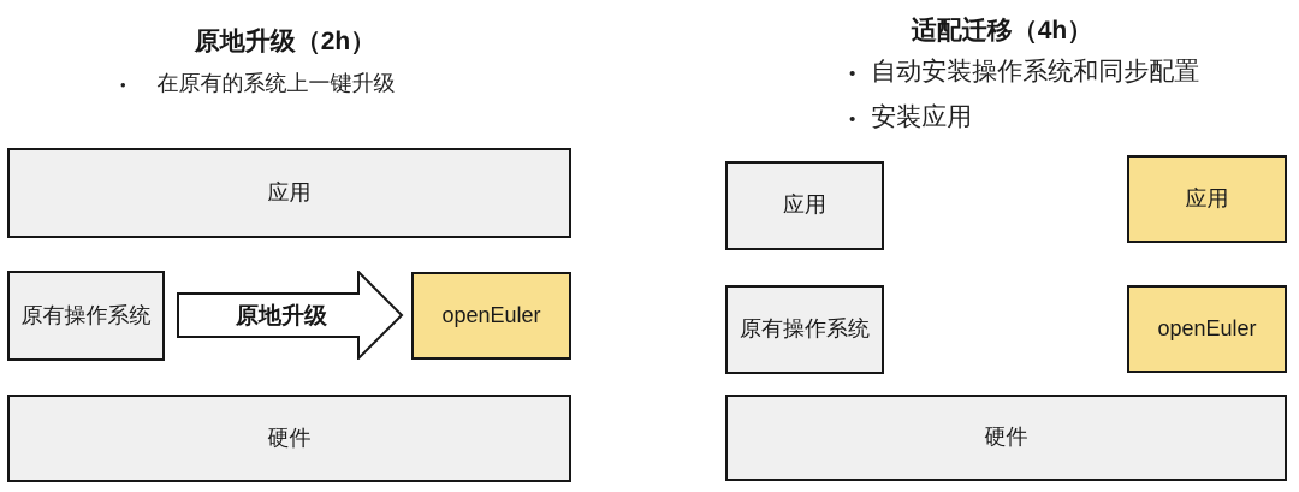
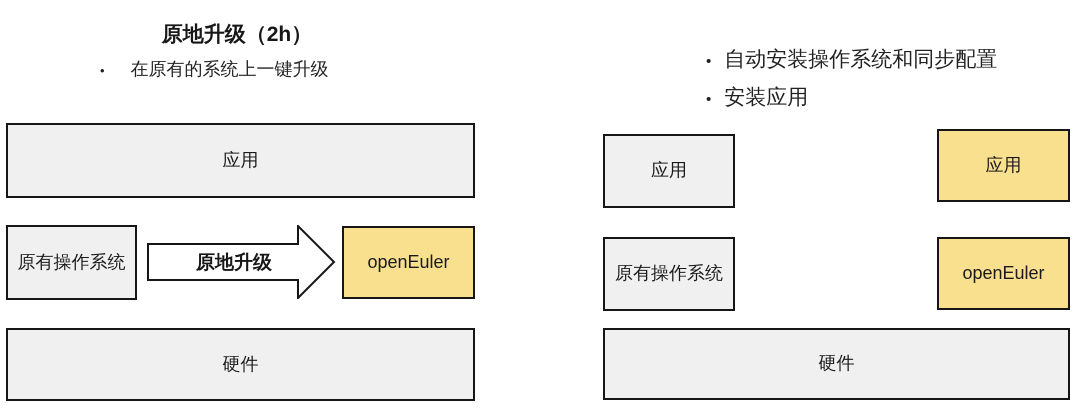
  原地升级（2h）
  •
  在原有的系统上一键升级
  应用
  原有操作系统
  原地升级
  openEuler
  硬件
- 适配迁移（4h）
  •
  自动安装操作系统和同步配置
  •
  安装应用
  应用
  原有操作系统
  应用
  openEuler
  硬件
